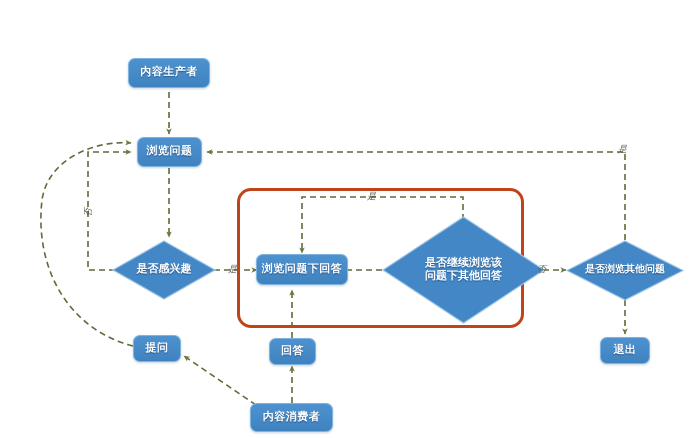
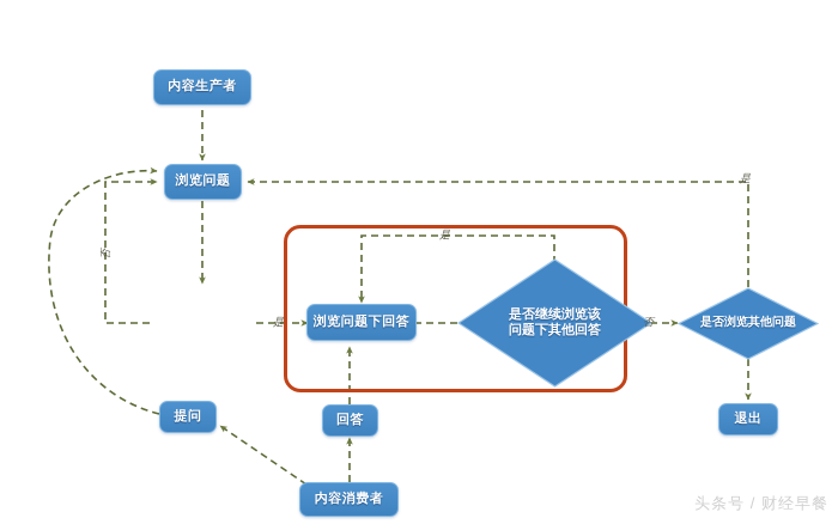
  内容生产者
  浏览问题
- 是否感兴趣
  浏览问题下回答
  是否继续浏览该
  问题下其他回答
  是否浏览其他问题
  退出
  提问
  回答
  内容消费者
  是
  是
  否
  是
+ 头条号 / 财经早餐
